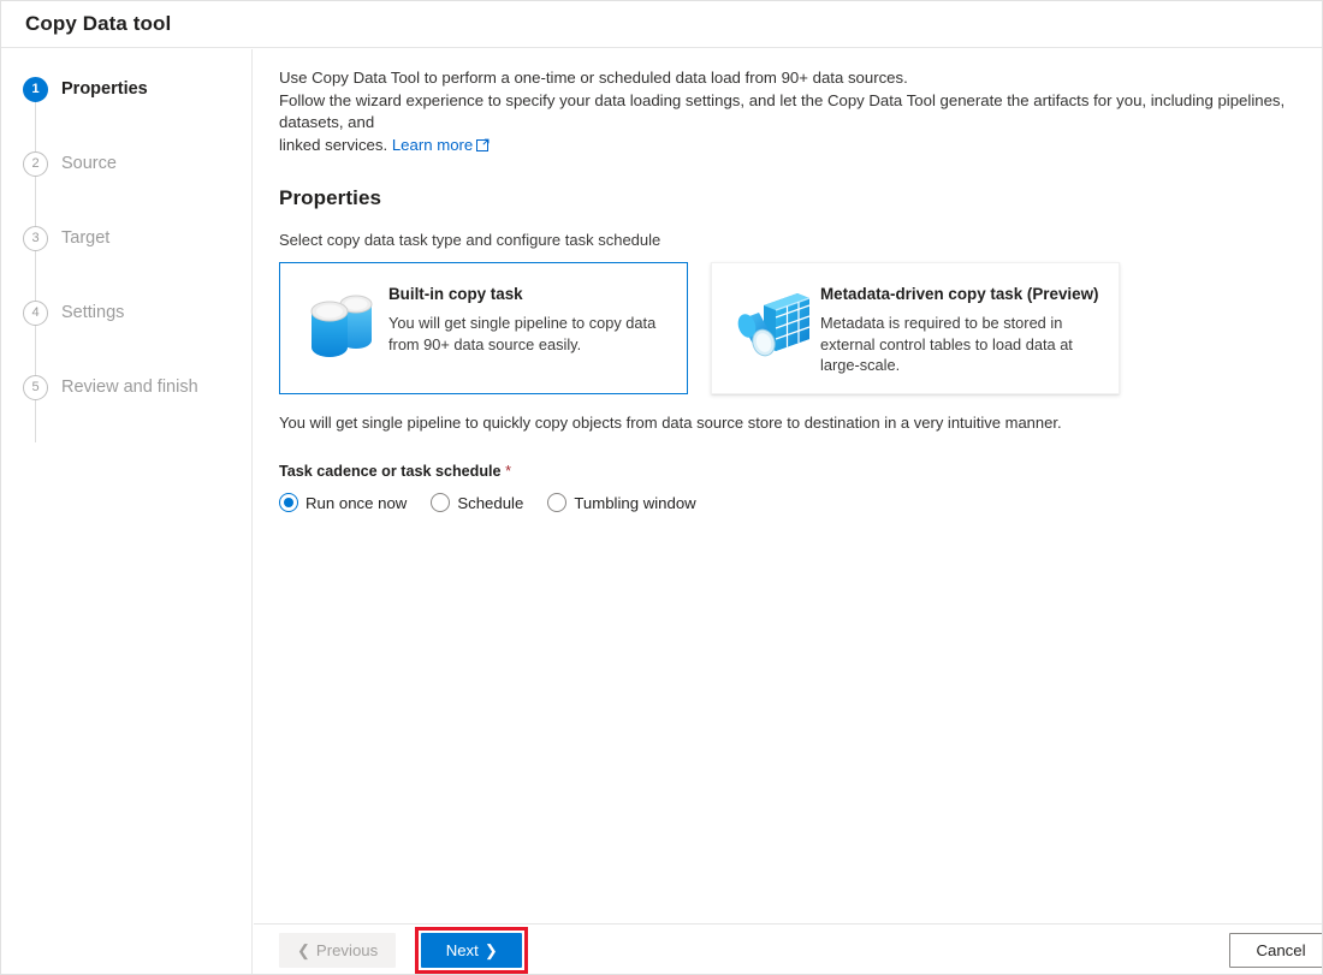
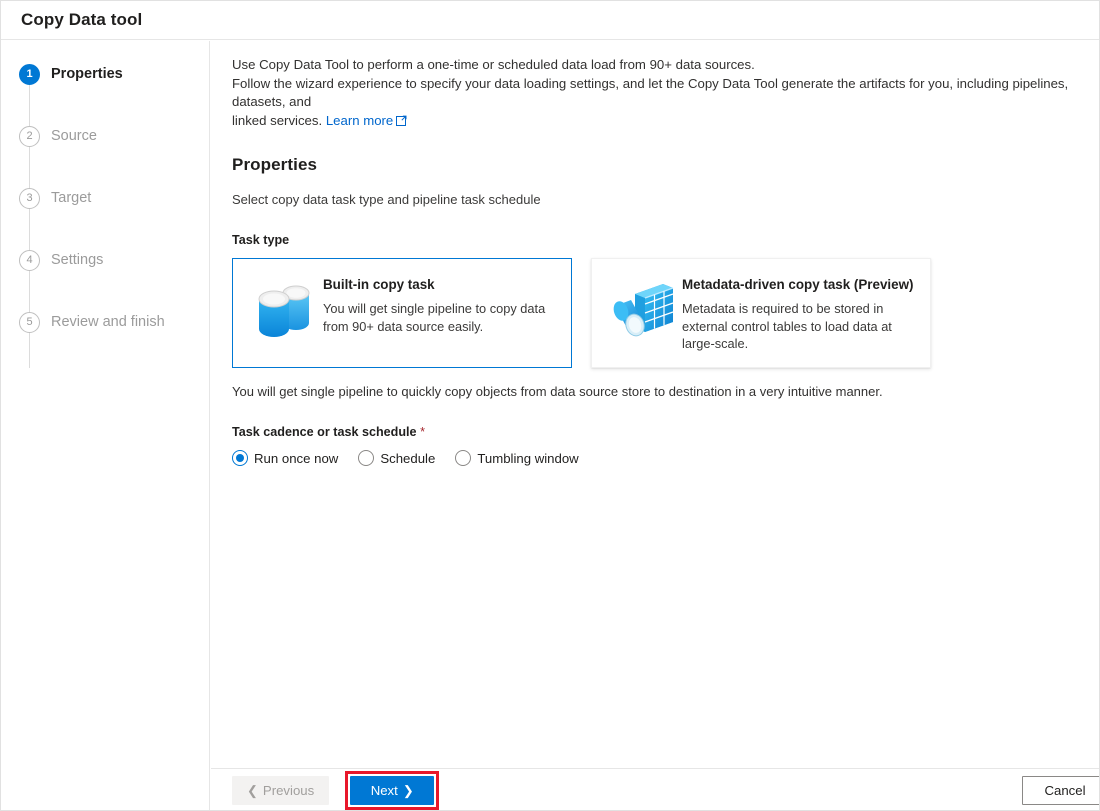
  Copy Data tool
  1
  Properties
  2
  Source
  3
  Target
  4
  Settings
  5
  Review and finish
  Use Copy Data Tool to perform a one-time or scheduled data load from 90+ data sources.
  Follow the wizard experience to specify your data loading settings, and let the Copy Data Tool generate the artifacts for you, including pipelines, datasets, and
  linked services. Learn more
  Properties
- Select copy data task type and configure task schedule
+ Select copy data task type and pipeline task schedule
+ Task type
  Built-in copy task
  You will get single pipeline to copy data from 90+ data source easily.
  Metadata-driven copy task (Preview)
  Metadata is required to be stored in external control tables to load data at large-scale.
  You will get single pipeline to quickly copy objects from data source store to destination in a very intuitive manner.
  Task cadence or task schedule *
  Run once now
  Schedule
  Tumbling window
  ❮
  Previous
  Next
  ❯
  Cancel
